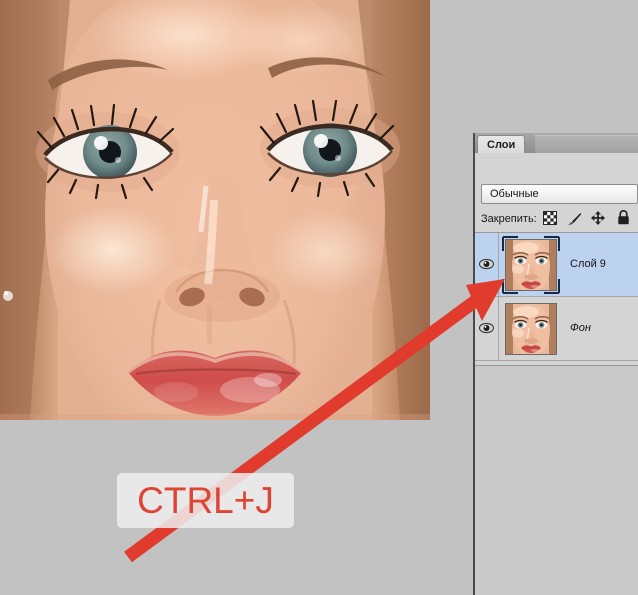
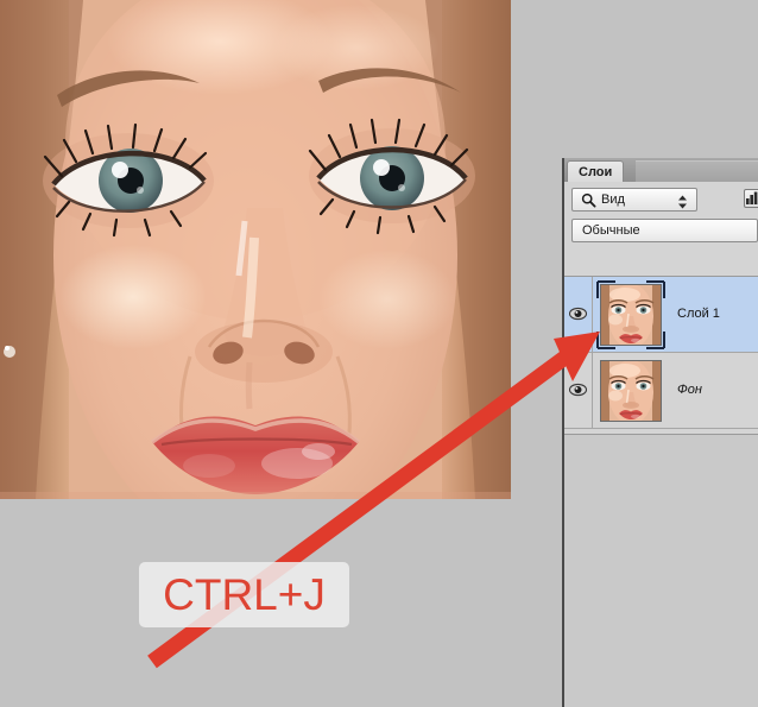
  Слои
+ Вид
  Обычные
- Закрепить:
- Слой 9
+ Слой 1
  Фон
  CTRL+J
